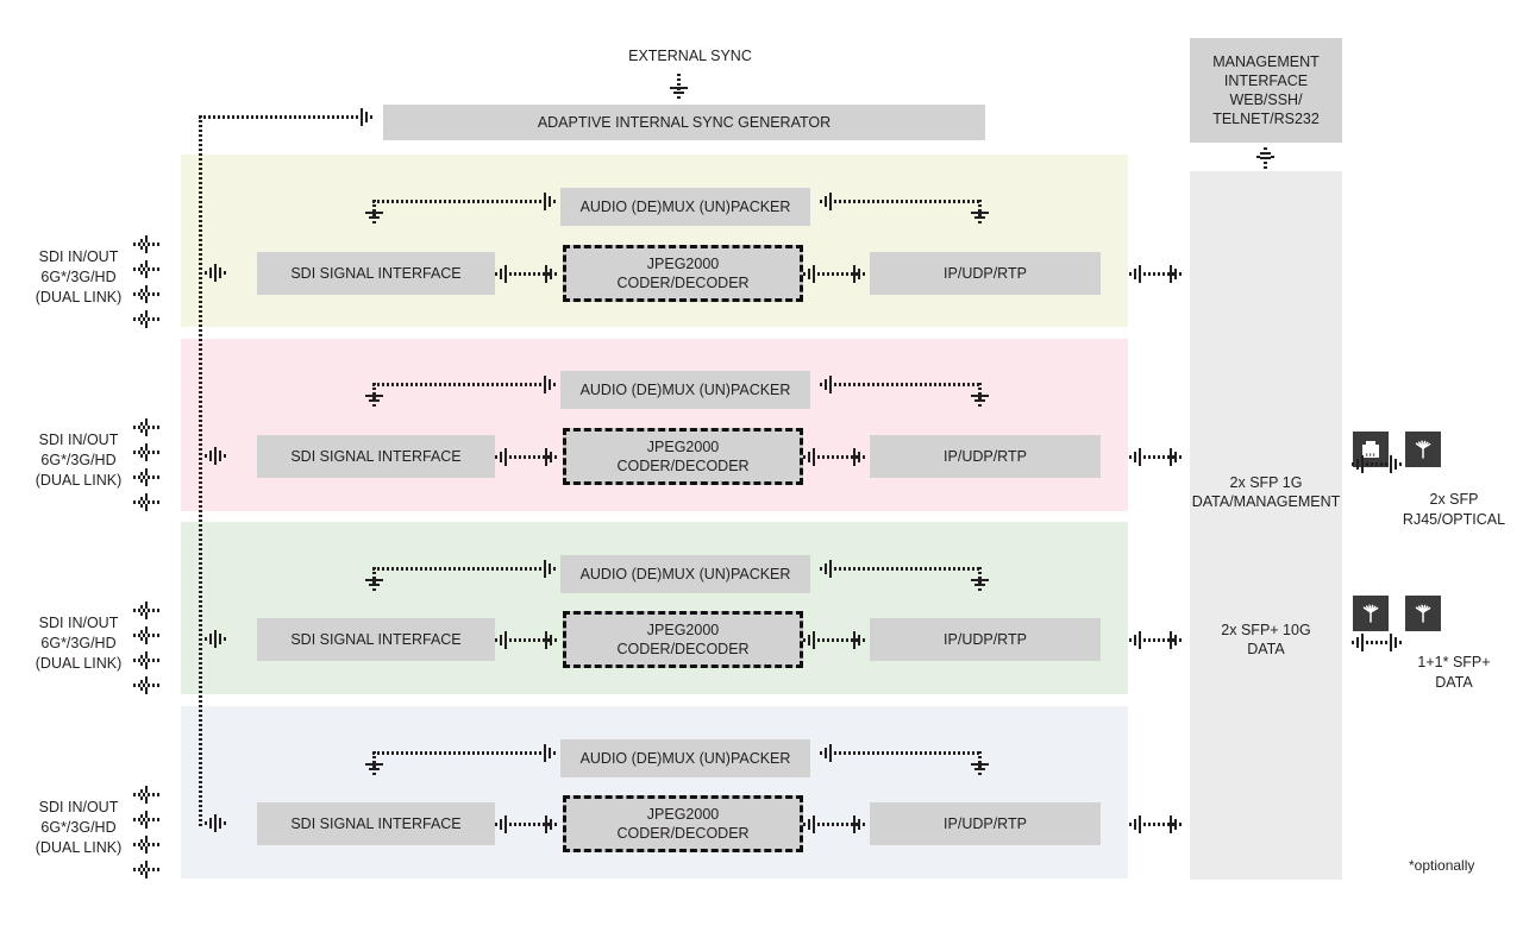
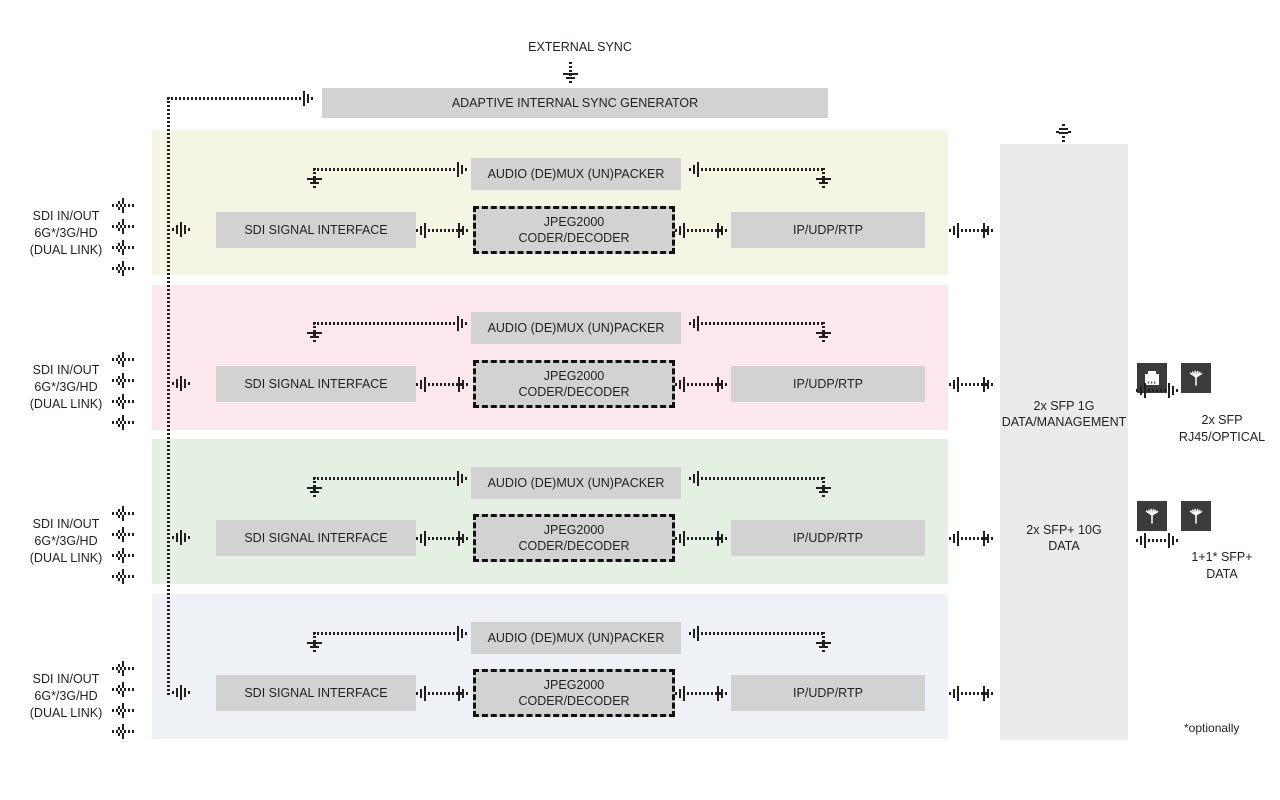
  EXTERNAL SYNC
  ADAPTIVE INTERNAL SYNC GENERATOR
- MANAGEMENT
- INTERFACE
- WEB/SSH/
- TELNET/RS232
  2x SFP 1G
  DATA/MANAGEMENT
  2x SFP+ 10G
  DATA
  2x SFP
  RJ45/OPTICAL
  1+1* SFP+
  DATA
  *optionally
  SDI IN/OUT
  6G*/3G/HD
  (DUAL LINK)
  SDI SIGNAL INTERFACE
  JPEG2000
  CODER/DECODER
  IP/UDP/RTP
  AUDIO (DE)MUX (UN)PACKER
  SDI IN/OUT
  6G*/3G/HD
  (DUAL LINK)
  SDI SIGNAL INTERFACE
  JPEG2000
  CODER/DECODER
  IP/UDP/RTP
  AUDIO (DE)MUX (UN)PACKER
  SDI IN/OUT
  6G*/3G/HD
  (DUAL LINK)
  SDI SIGNAL INTERFACE
  JPEG2000
  CODER/DECODER
  IP/UDP/RTP
  AUDIO (DE)MUX (UN)PACKER
  SDI IN/OUT
  6G*/3G/HD
  (DUAL LINK)
  SDI SIGNAL INTERFACE
  JPEG2000
  CODER/DECODER
  IP/UDP/RTP
  AUDIO (DE)MUX (UN)PACKER
